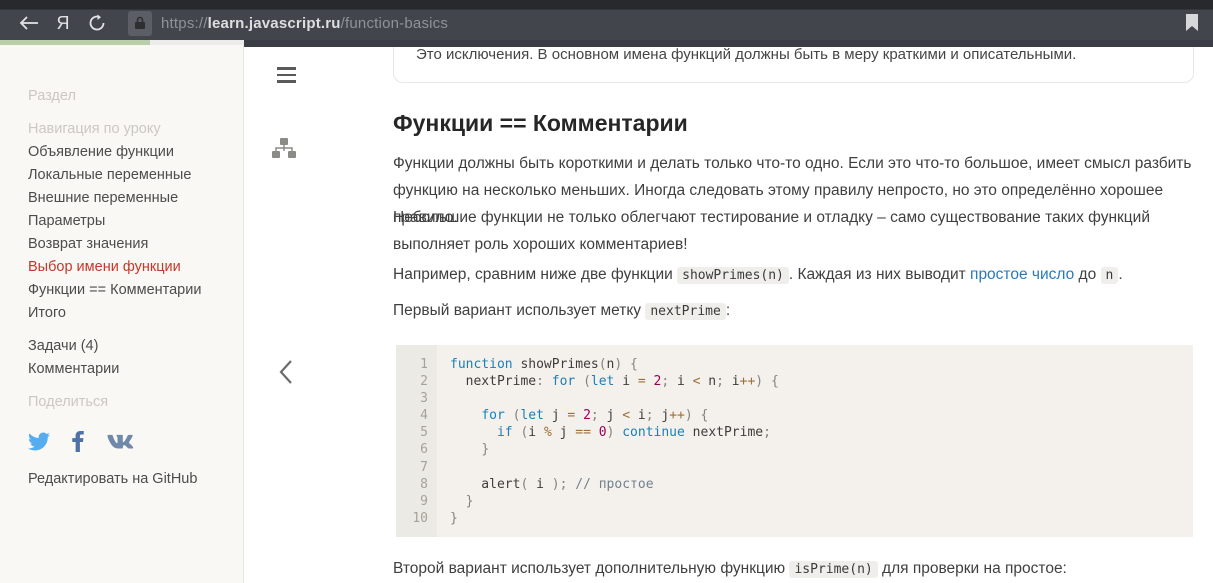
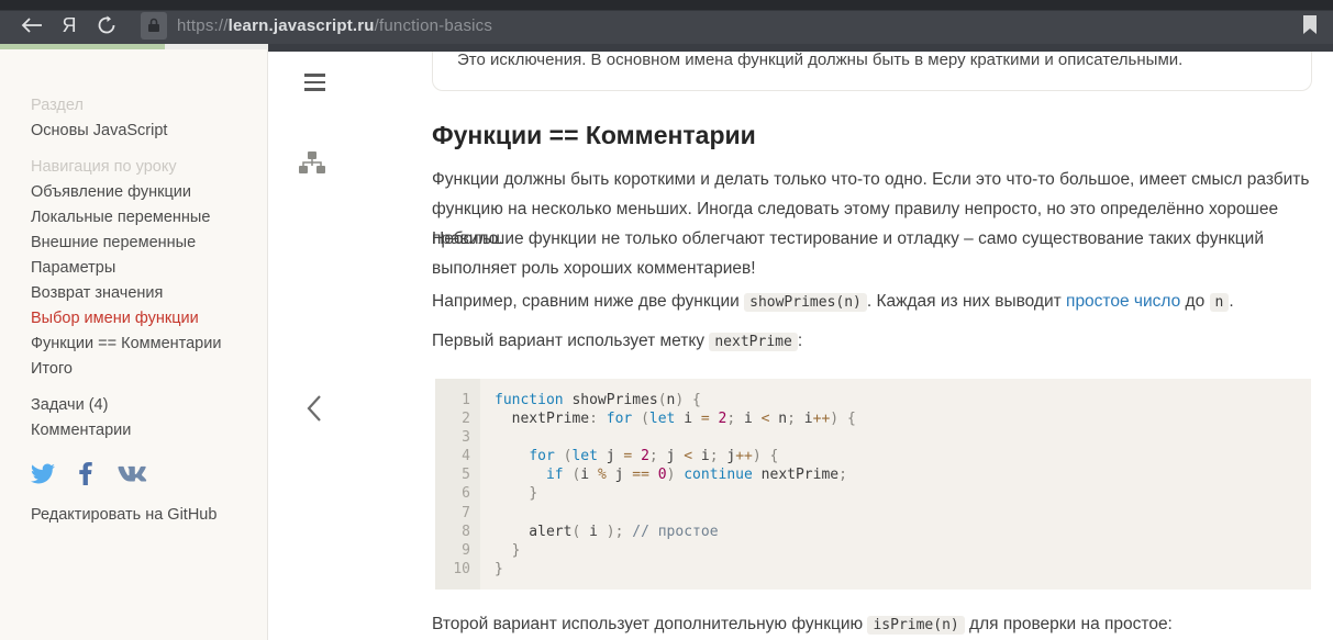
  Я
  https://learn.javascript.ru/function-basics
  Раздел
+ Основы JavaScript
  Навигация по уроку
  Объявление функции
  Локальные переменные
  Внешние переменные
  Параметры
  Возврат значения
  Выбор имени функции
  Функции == Комментарии
  Итого
  Задачи (4)
  Комментарии
- Поделиться
  Редактировать на GitHub
  Это исключения. В основном имена функций должны быть в меру краткими и описательными.
  Функции == Комментарии
  Функции должны быть короткими и делать только что-то одно. Если это что-то большое, имеет смысл разбить функцию на несколько меньших. Иногда следовать этому правилу непросто, но это определённо хорошее правило.
  Небольшие функции не только облегчают тестирование и отладку – само существование таких функций выполняет роль хороших комментариев!
  Например, сравним ниже две функции showPrimes(n) . Каждая из них выводит простое число до n .
  Первый вариант использует метку nextPrime :
  Второй вариант использует дополнительную функцию isPrime(n) для проверки на простое:
  1
  2
  3
  4
  5
  6
  7
  8
  9
  10
  function showPrimes(n) {
  nextPrime: for (let i = 2; i < n; i++) {
  for (let j = 2; j < i; j++) {
  if (i % j == 0) continue nextPrime;
  }
  alert( i ); // простое
  }
  }
